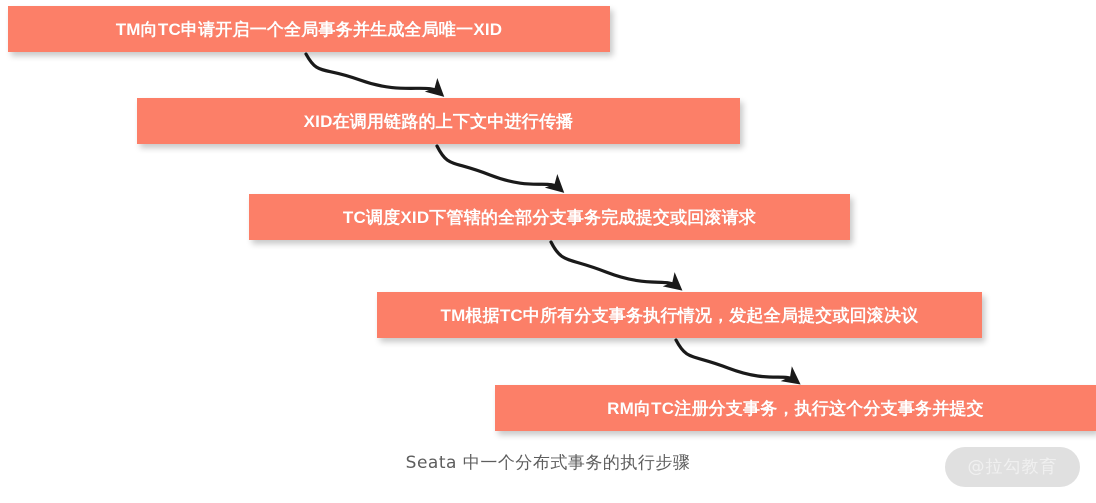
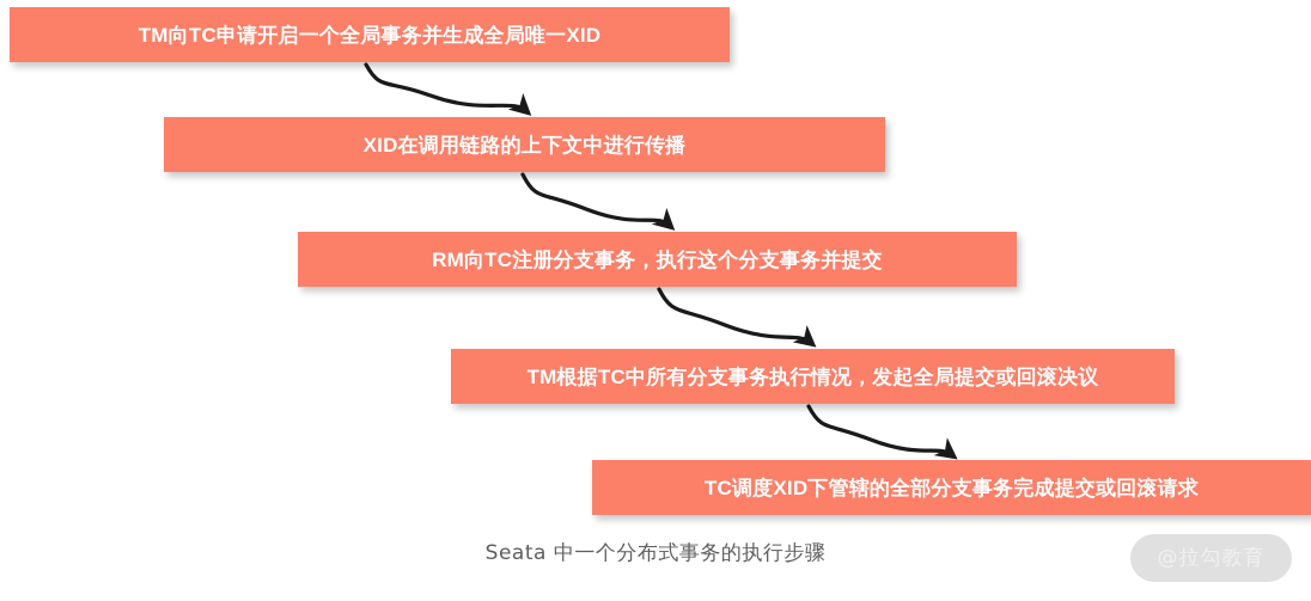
  TM向TC申请开启一个全局事务并生成全局唯一XID
  XID在调用链路的上下文中进行传播
- TC调度XID下管辖的全部分支事务完成提交或回滚请求
+ RM向TC注册分支事务，执行这个分支事务并提交
  TM根据TC中所有分支事务执行情况，发起全局提交或回滚决议
- RM向TC注册分支事务，执行这个分支事务并提交
+ TC调度XID下管辖的全部分支事务完成提交或回滚请求
  Seata 中一个分布式事务的执行步骤
